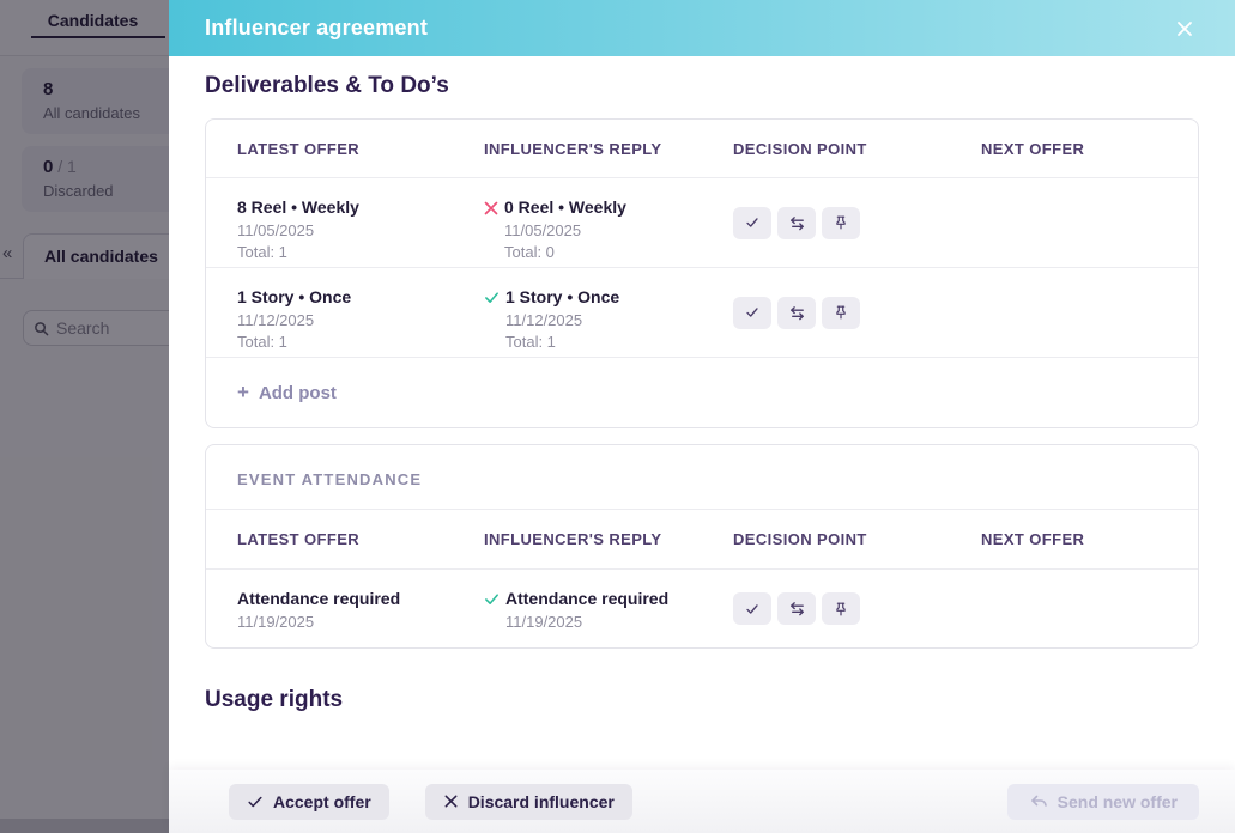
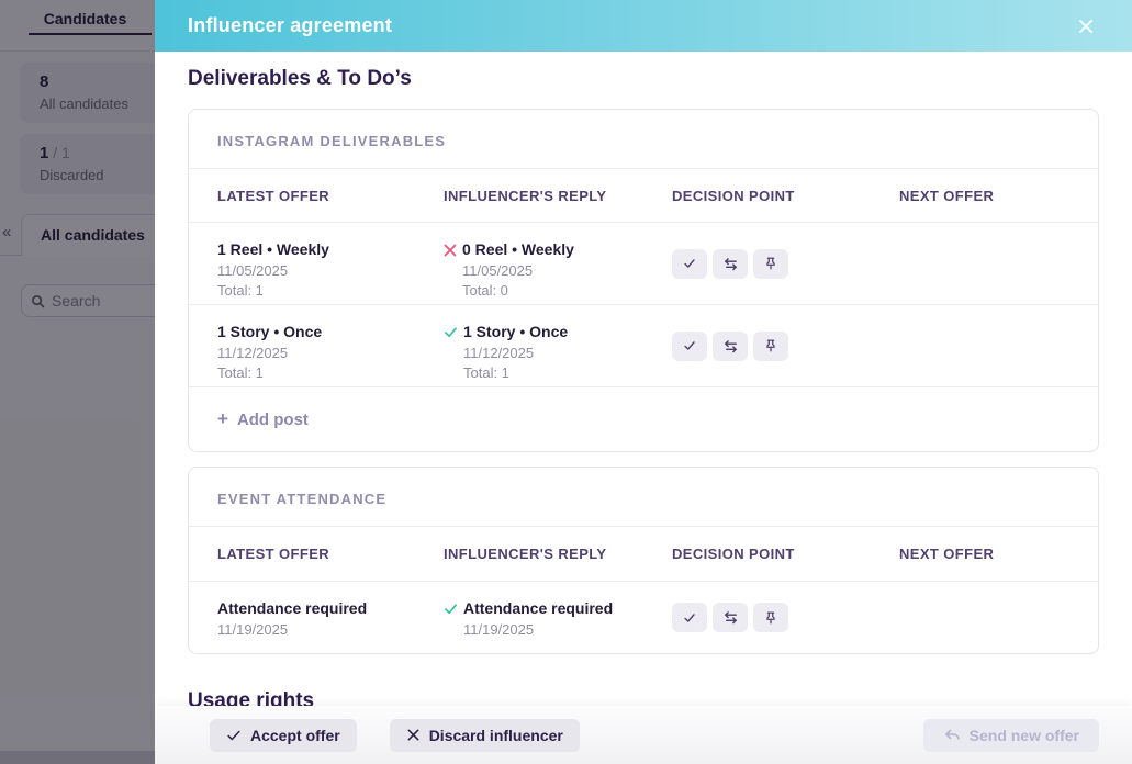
  Candidates
  8
  All candidates
- 0 / 1
+ 1 / 1
  Discarded
  All candidates
  Search
  Influencer agreement
  Deliverables & To Do’s
+ INSTAGRAM DELIVERABLES
  LATEST OFFER
  INFLUENCER'S REPLY
  DECISION POINT
  NEXT OFFER
- 8 Reel • Weekly
+ 1 Reel • Weekly
  11/05/2025
  Total: 1
  0 Reel • Weekly
  11/05/2025
  Total: 0
  1 Story • Once
  11/12/2025
  Total: 1
  1 Story • Once
  11/12/2025
  Total: 1
  Add post
  EVENT ATTENDANCE
  LATEST OFFER
  INFLUENCER'S REPLY
  DECISION POINT
  NEXT OFFER
  Attendance required
  11/19/2025
  Attendance required
  11/19/2025
  Usage rights
  Accept offer
  Discard influencer
  Send new offer
